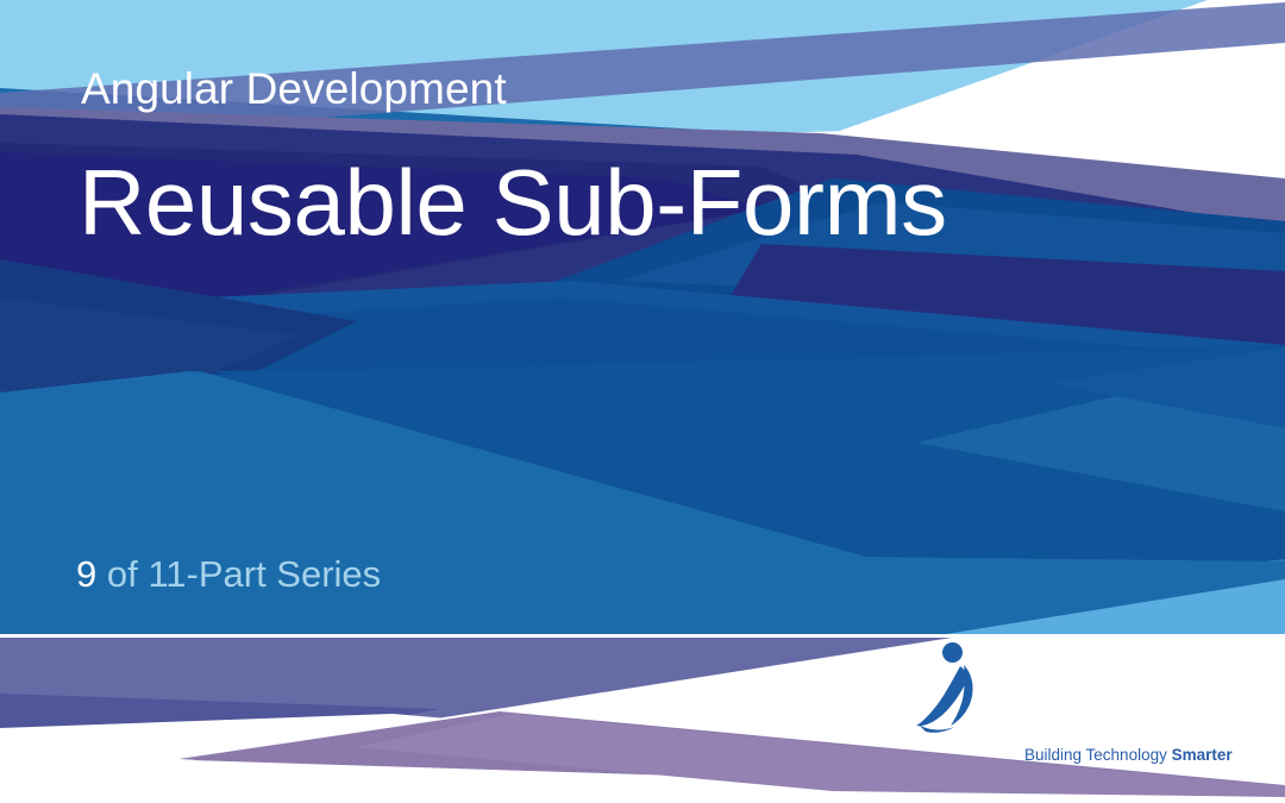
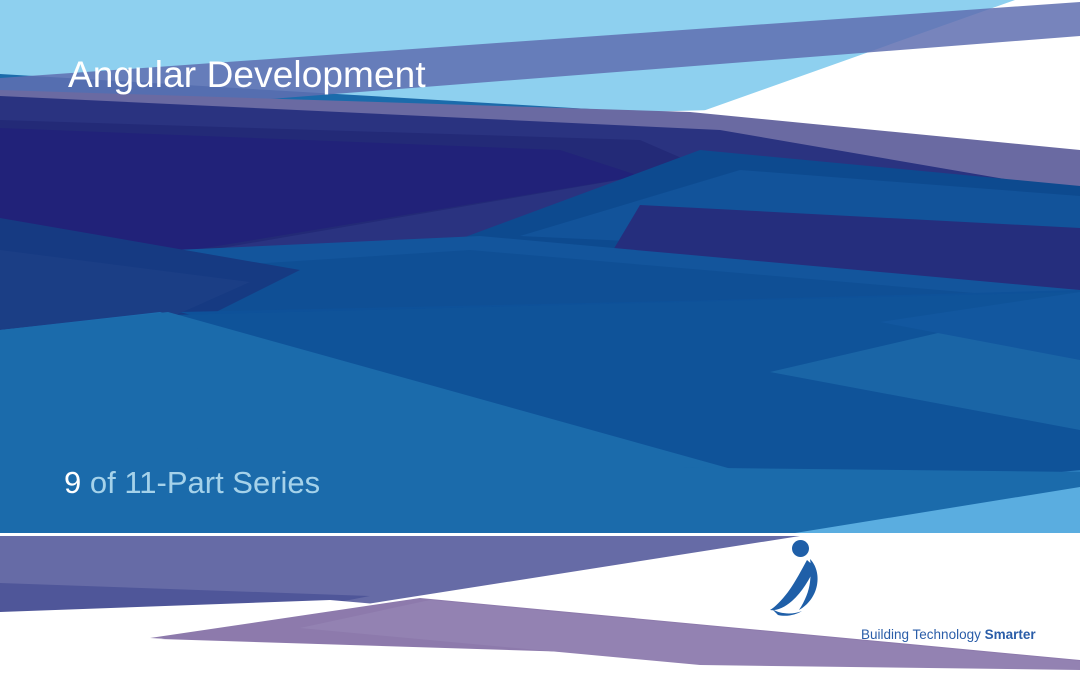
  Angular Development
- Reusable Sub-Forms
  9 of 11-Part Series
  Building Technology Smarter
